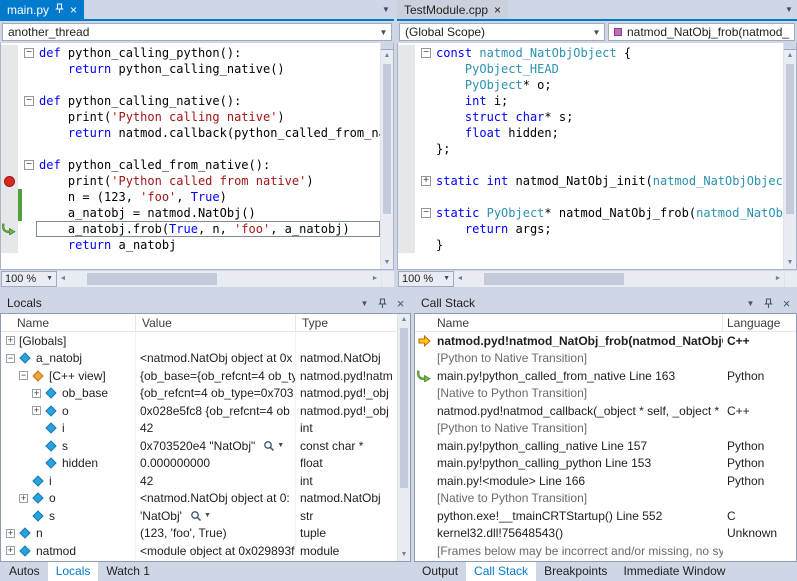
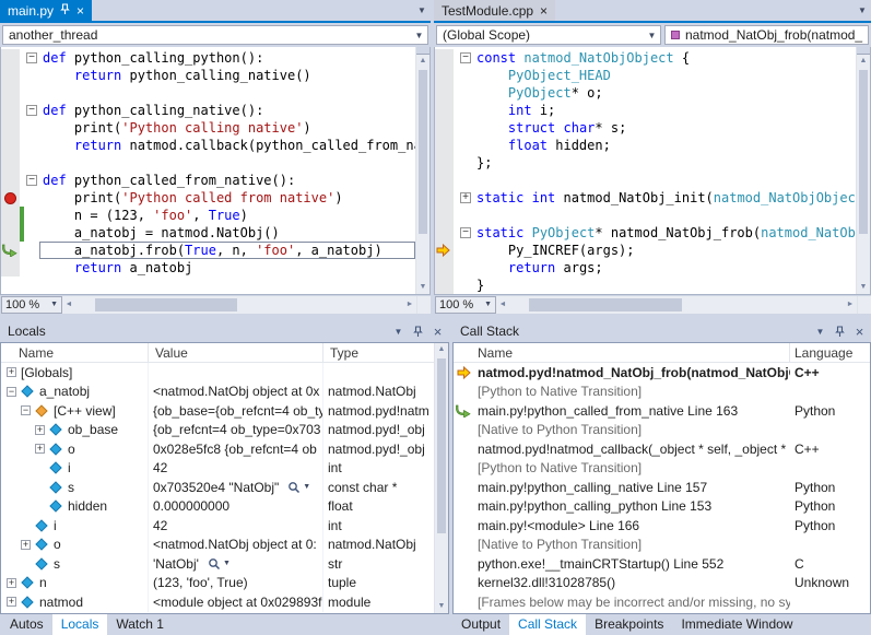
  main.py
  ×
  ▼
  another_thread
  ▼
  −
  def python_calling_python():
  return python_calling_native()
  −
  def python_calling_native():
  print('Python calling native')
  return natmod.callback(python_called_from_n
  −
  def python_called_from_native():
  print('Python called from native')
  n = (123, 'foo', True)
  a_natobj = natmod.NatObj()
  a_natobj.frob(True, n, 'foo', a_natobj)
  return a_natobj
  100 %
  TestModule.cpp
  ×
  ▼
  (Global Scope)
  ▼
  natmod_NatObj_frob(natmod_
  −
  const natmod_NatObjObject {
  PyObject_HEAD
  PyObject* o;
  int i;
  struct char* s;
  float hidden;
  };
  +
  static int natmod_NatObj_init(natmod_NatObjObjec
  −
  static PyObject* natmod_NatObj_frob(natmod_NatOb
+ Py_INCREF(args);
  return args;
  }
  100 %
  Locals
  ▼
  ×
  Name
  Value
  Type
  +
  [Globals]
  −
  a_natobj
  <natmod.NatObj object at 0x
  natmod.NatObj
  −
  [C++ view]
  {ob_base={ob_refcnt=4 ob_ty
  natmod.pyd!natm
  +
  ob_base
  {ob_refcnt=4 ob_type=0x703
  natmod.pyd!_obj
  +
  o
  0x028e5fc8 {ob_refcnt=4 ob
  natmod.pyd!_obj
  i
  42
  int
  s
  0x703520e4 "NatObj"
  const char *
  hidden
  0.000000000
  float
  i
  42
  int
  +
  o
  <natmod.NatObj object at 0:
  natmod.NatObj
  s
  'NatObj'
  str
  +
  n
  (123, 'foo', True)
  tuple
  +
  natmod
  <module object at 0x029893f
  module
  Call Stack
  ▼
  ×
  Name
  Language
  natmod.pyd!natmod_NatObj_frob(natmod_NatObj
  C++
  [Python to Native Transition]
  main.py!python_called_from_native Line 163
  Python
  [Native to Python Transition]
  natmod.pyd!natmod_callback(_object * self, _object *
  C++
  [Python to Native Transition]
  main.py!python_calling_native Line 157
  Python
  main.py!python_calling_python Line 153
  Python
  main.py!<module> Line 166
  Python
  [Native to Python Transition]
  python.exe!__tmainCRTStartup() Line 552
  C
- kernel32.dll!75648543()
+ kernel32.dll!31028785()
  Unknown
  [Frames below may be incorrect and/or missing, no sy
  Autos
  Locals
  Watch 1
  Output
  Call Stack
  Breakpoints
  Immediate Window
